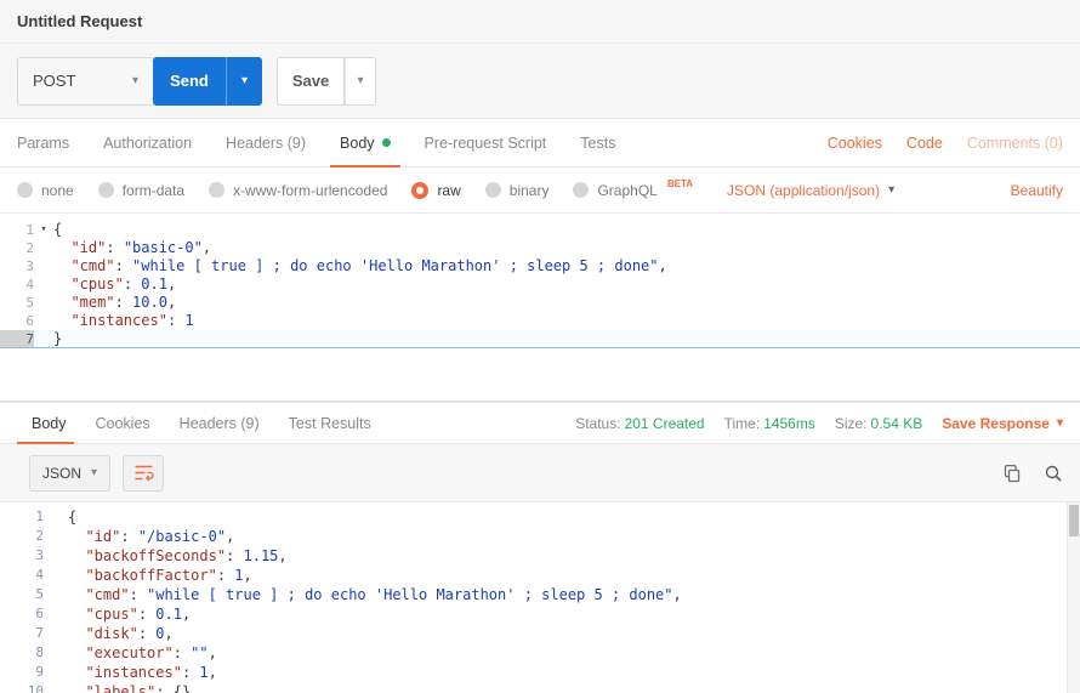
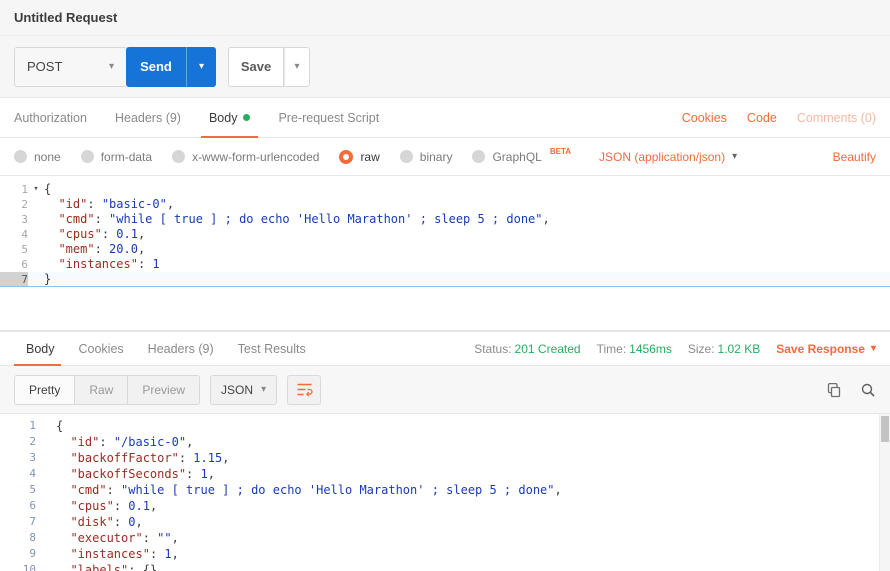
  Untitled Request
  POST
  ▾
  Send
  ▾
  Save
  ▾
- Params
  Authorization
  Headers (9)
  Body
  Pre-request Script
- Tests
  Cookies
  Code
  Comments (0)
  none
  form-data
  x-www-form-urlencoded
  raw
  binary
  GraphQL
  BETA
  JSON (application/json)
  ▾
  Beautify
  1
  ▾
  {
  2
  "id": "basic-0",
  3
  "cmd": "while [ true ] ; do echo 'Hello Marathon' ; sleep 5 ; done",
  4
  "cpus": 0.1,
  5
- "mem": 10.0,
+ "mem": 20.0,
  6
  "instances": 1
  7
  }
  Body
  Cookies
  Headers (9)
  Test Results
  Status: 201 Created
  Time: 1456ms
- Size: 0.54 KB
+ Size: 1.02 KB
  Save Response
  ▾
+ Pretty
+ Raw
+ Preview
  JSON
  ▾
  1
  {
  2
  "id": "/basic-0",
  3
- "backoffSeconds": 1.15,
+ "backoffFactor": 1.15,
  4
- "backoffFactor": 1,
+ "backoffSeconds": 1,
  5
  "cmd": "while [ true ] ; do echo 'Hello Marathon' ; sleep 5 ; done",
  6
  "cpus": 0.1,
  7
  "disk": 0,
  8
  "executor": "",
  9
  "instances": 1,
  10
  "labels": {},
